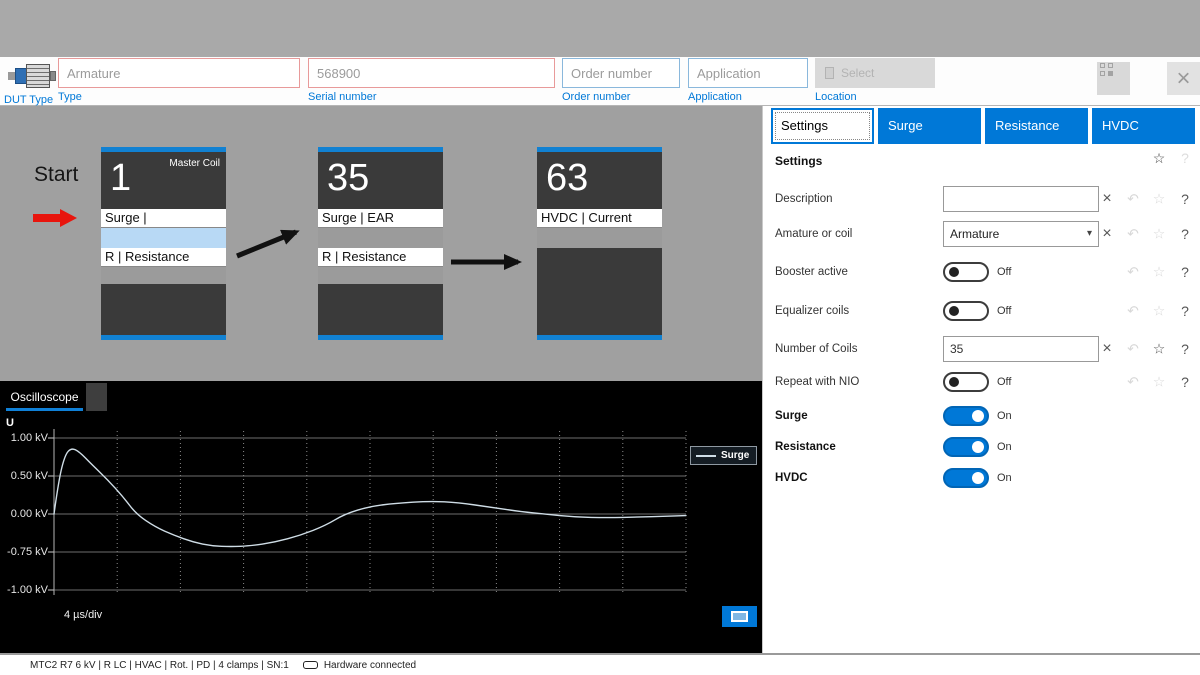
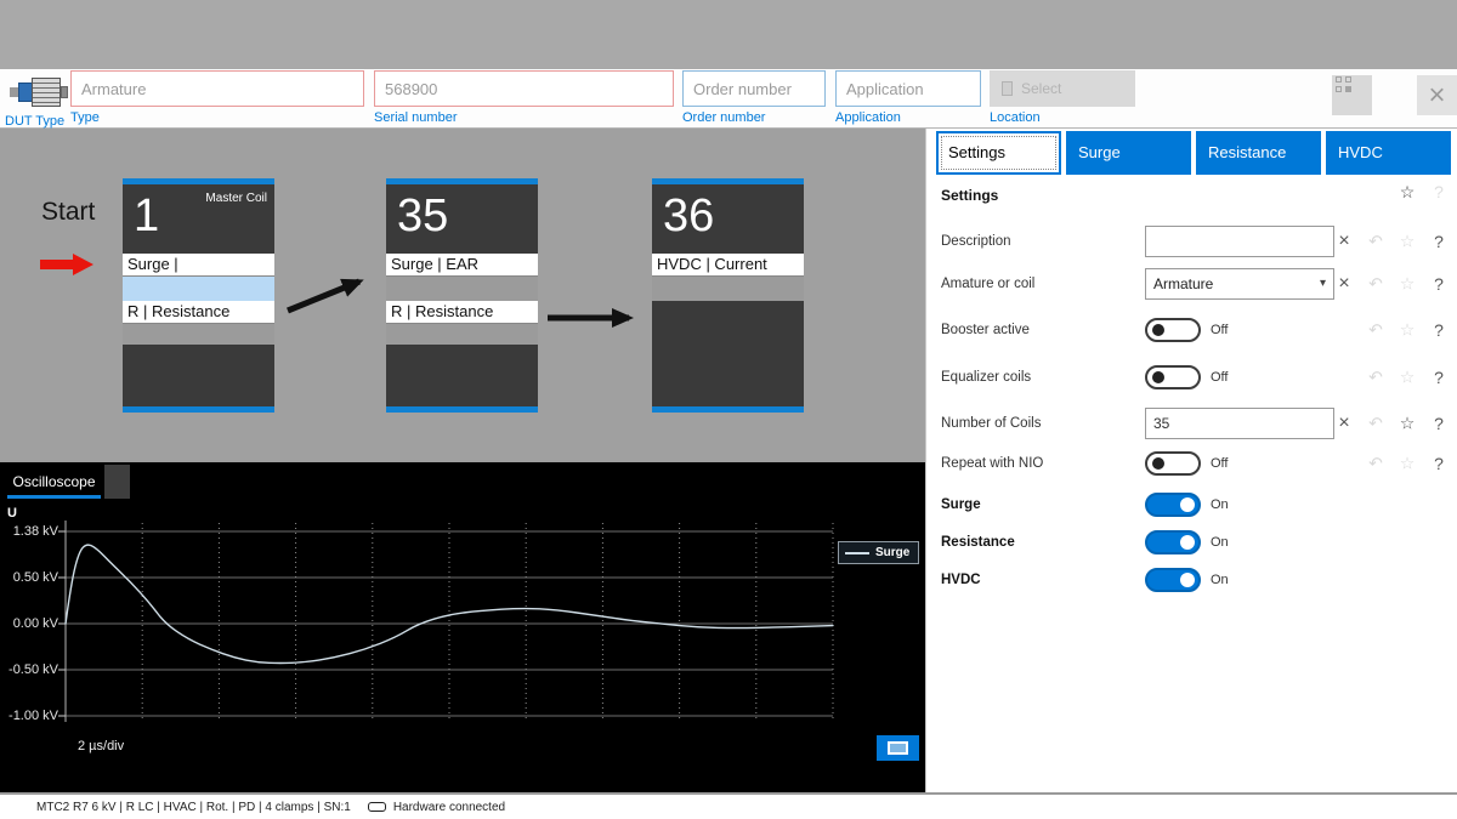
  DUT Type
  Armature
  Type
  568900
  Serial number
  Order number
  Order number
  Application
  Application
  Select
  Location
  ×
  Start
  1
  Master Coil
  Surge |
  R | Resistance
  35
  Surge | EAR
  R | Resistance
- 63
+ 36
  HVDC | Current
  Oscilloscope
  U
- 1.00 kV
+ 1.38 kV
  0.50 kV
  0.00 kV
- -0.75 kV
+ -0.50 kV
  -1.00 kV
- 4 µs/div
+ 2 µs/div
  Surge
  Settings
  Surge
  Resistance
  HVDC
  Settings
  ☆
  ?
  Description
  ×
  ↶
  ☆
  ?
  Amature or coil
  Armature
  ▾
  ×
  ↶
  ☆
  ?
  Booster active
  Off
  ↶
  ☆
  ?
  Equalizer coils
  Off
  ↶
  ☆
  ?
  Number of Coils
  35
  ×
  ↶
  ☆
  ?
  Repeat with NIO
  Off
  ↶
  ☆
  ?
  Surge
  On
  Resistance
  On
  HVDC
  On
  MTC2 R7 6 kV | R LC | HVAC | Rot. | PD | 4 clamps | SN:1
  Hardware connected
